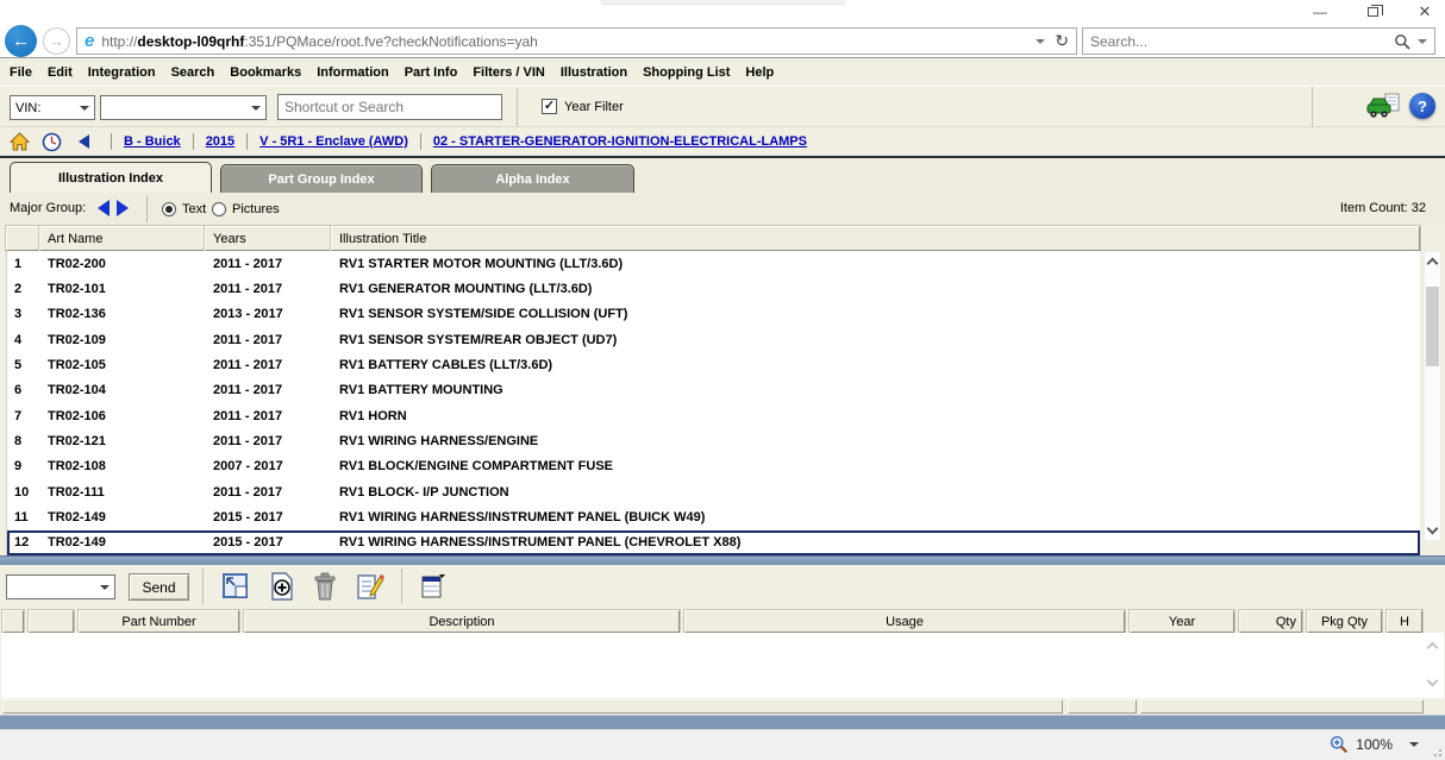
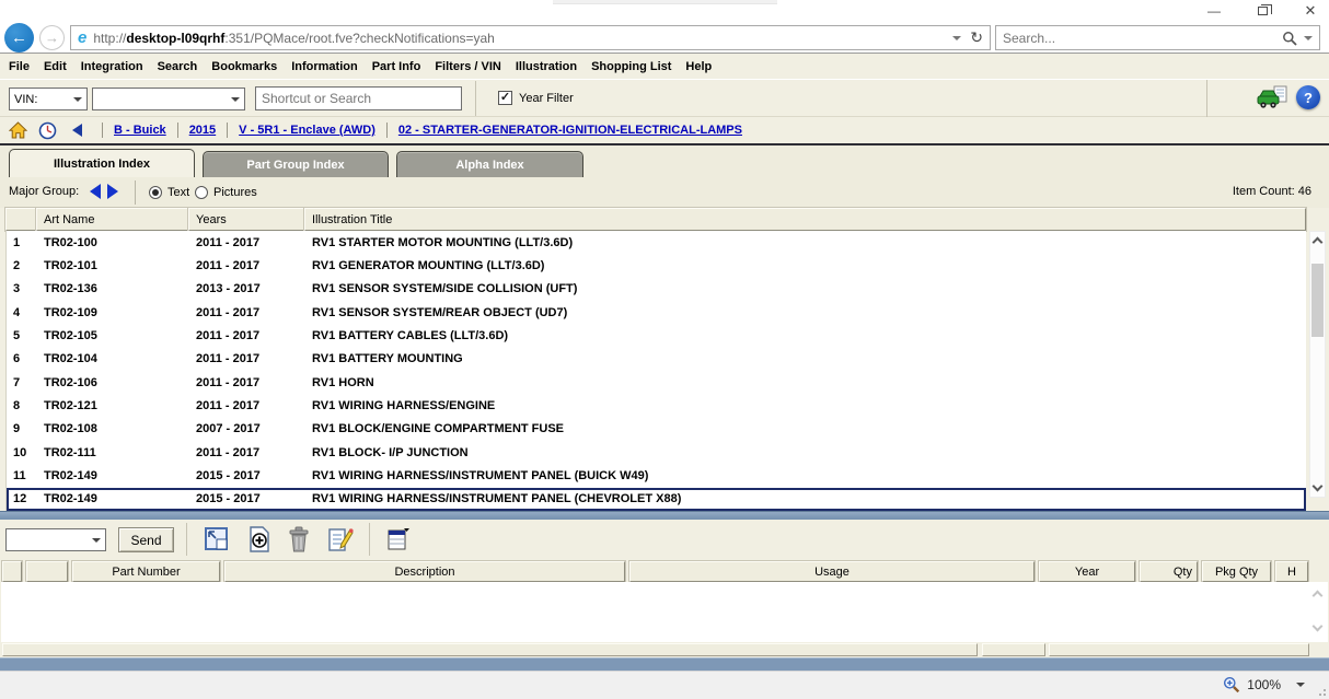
  —
  ✕
  ←
  →
  e
  http://desktop-l09qrhf:351/PQMace/root.fve?checkNotifications=yah
  ↻
  Search...
  File
  Edit
  Integration
  Search
  Bookmarks
  Information
  Part Info
  Filters / VIN
  Illustration
  Shopping List
  Help
  VIN:
  Shortcut or Search
  ✓
  Year Filter
  ?
  B - Buick
  2015
  V - 5R1 - Enclave (AWD)
  02 - STARTER-GENERATOR-IGNITION-ELECTRICAL-LAMPS
  Illustration Index
  Part Group Index
  Alpha Index
  Major Group:
  Text
  Pictures
- Item Count: 32
+ Item Count: 46
  Art Name
  Years
  Illustration Title
  1
- TR02-200
+ TR02-100
  2011 - 2017
  RV1 STARTER MOTOR MOUNTING (LLT/3.6D)
  2
  TR02-101
  2011 - 2017
  RV1 GENERATOR MOUNTING (LLT/3.6D)
  3
  TR02-136
  2013 - 2017
  RV1 SENSOR SYSTEM/SIDE COLLISION (UFT)
  4
  TR02-109
  2011 - 2017
  RV1 SENSOR SYSTEM/REAR OBJECT (UD7)
  5
  TR02-105
  2011 - 2017
  RV1 BATTERY CABLES (LLT/3.6D)
  6
  TR02-104
  2011 - 2017
  RV1 BATTERY MOUNTING
  7
  TR02-106
  2011 - 2017
  RV1 HORN
  8
  TR02-121
  2011 - 2017
  RV1 WIRING HARNESS/ENGINE
  9
  TR02-108
  2007 - 2017
  RV1 BLOCK/ENGINE COMPARTMENT FUSE
  10
  TR02-111
  2011 - 2017
  RV1 BLOCK- I/P JUNCTION
  11
  TR02-149
  2015 - 2017
  RV1 WIRING HARNESS/INSTRUMENT PANEL (BUICK W49)
  12
  TR02-149
  2015 - 2017
  RV1 WIRING HARNESS/INSTRUMENT PANEL (CHEVROLET X88)
  Send
  Part Number
  Description
  Usage
  Year
  Qty
  Pkg Qty
  H
  100%
